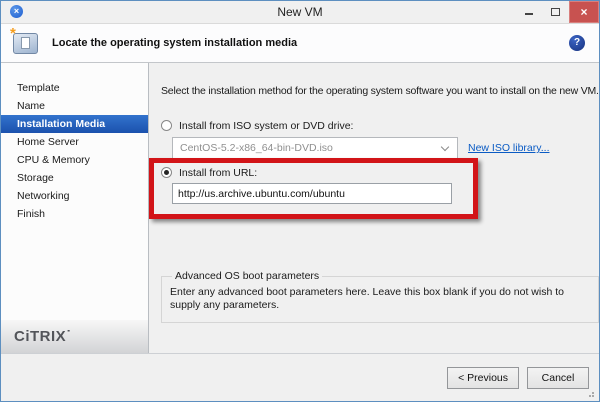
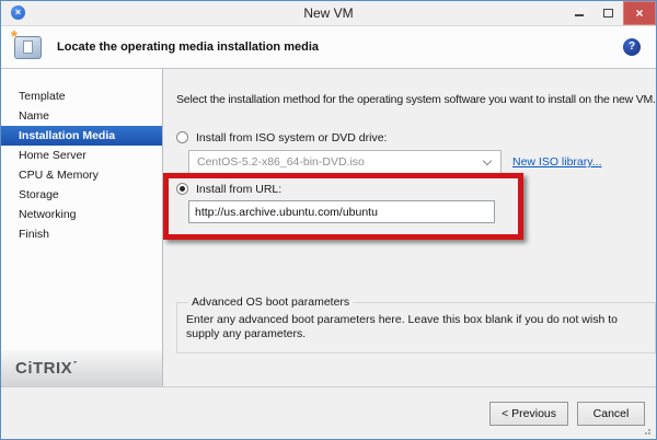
  ×
  New VM
  ×
  *
- Locate the operating system installation media
+ Locate the operating media installation media
  ?
  Template
  Name
  Installation Media
  Home Server
  CPU & Memory
  Storage
  Networking
  Finish
  CiTRIX˙
  Select the installation method for the operating system software you want to install on the new VM.
  Install from ISO system or DVD drive:
  CentOS-5.2-x86_64-bin-DVD.iso
  New ISO library...
  Install from URL:
  http://us.archive.ubuntu.com/ubuntu
  Advanced OS boot parameters
  Enter any advanced boot parameters here. Leave this box blank if you do not wish to supply any parameters.
  < Previous
  Cancel
